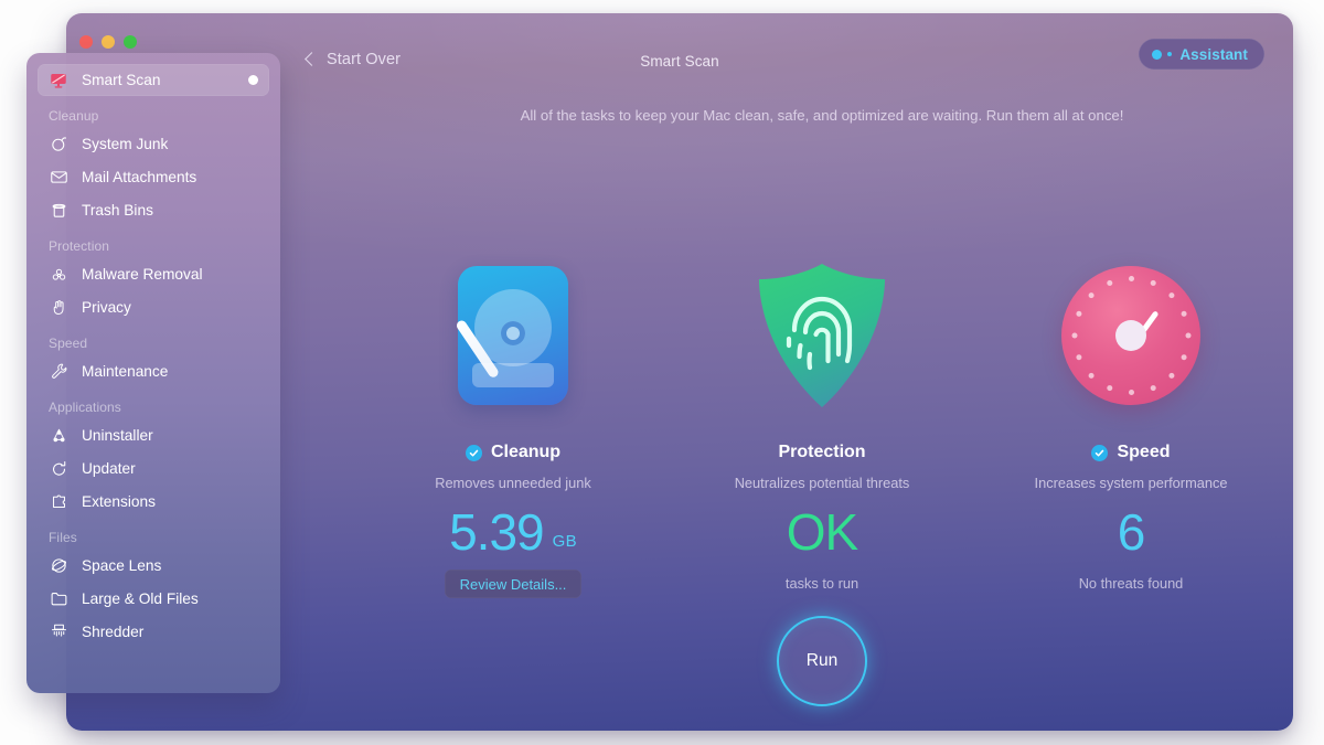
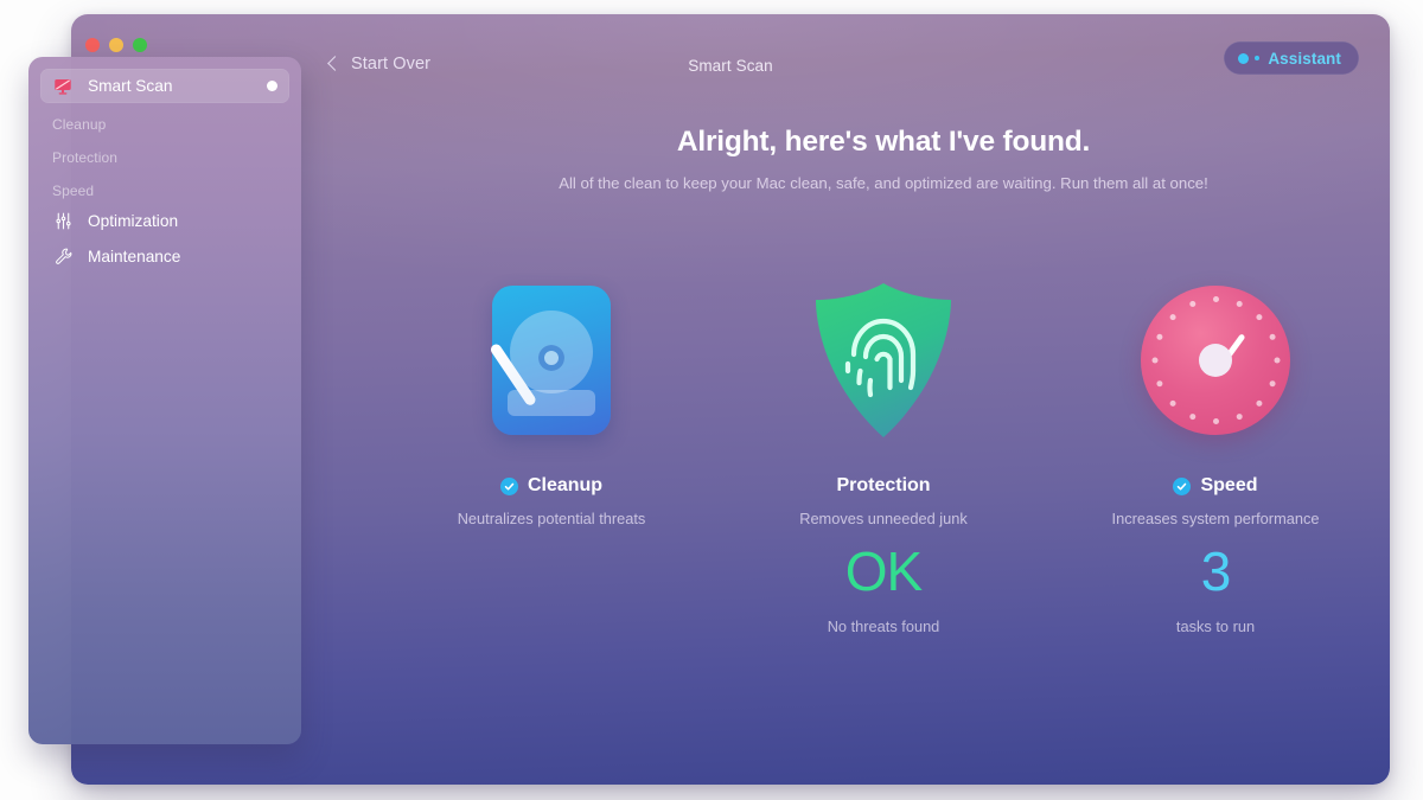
  Start Over
  Smart Scan
  Assistant
+ Alright, here's what I've found.
- All of the tasks to keep your Mac clean, safe, and optimized are waiting. Run them all at once!
+ All of the clean to keep your Mac clean, safe, and optimized are waiting. Run them all at once!
  Cleanup
- Removes unneeded junk
+ Neutralizes potential threats
- 5.39
- GB
- Review Details...
  Protection
- Neutralizes potential threats
+ Removes unneeded junk
  OK
- tasks to run
+ No threats found
  Speed
  Increases system performance
- 6
+ 3
- No threats found
+ tasks to run
- Run
  Smart Scan
  Cleanup
- System Junk
- Mail Attachments
- Trash Bins
  Protection
- Malware Removal
- Privacy
  Speed
+ Optimization
  Maintenance
- Applications
- Uninstaller
- Updater
- Extensions
- Files
- Space Lens
- Large & Old Files
- Shredder
